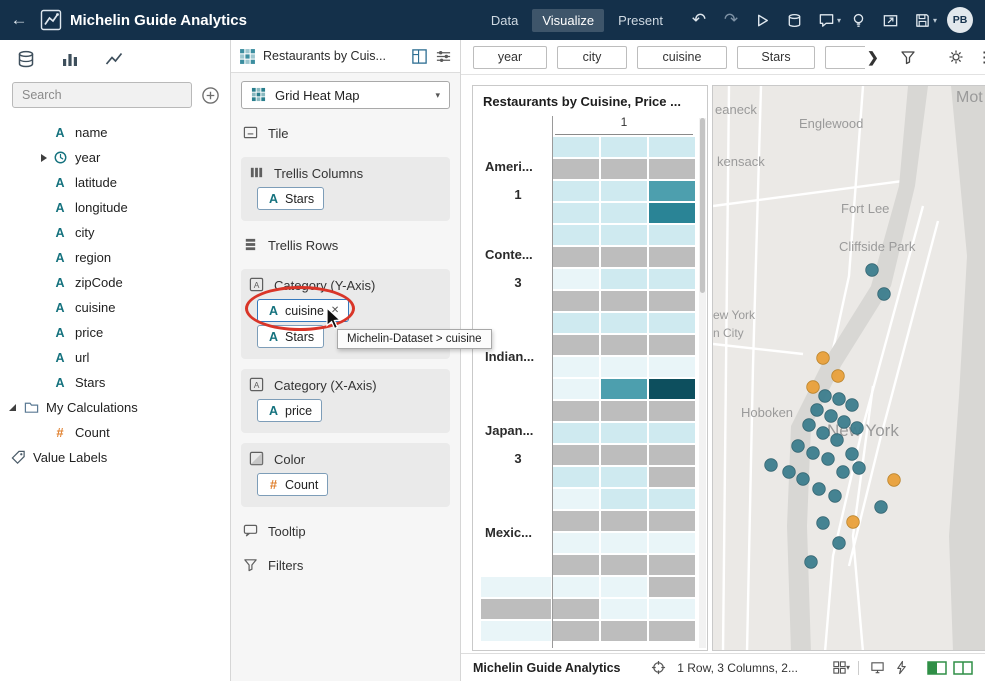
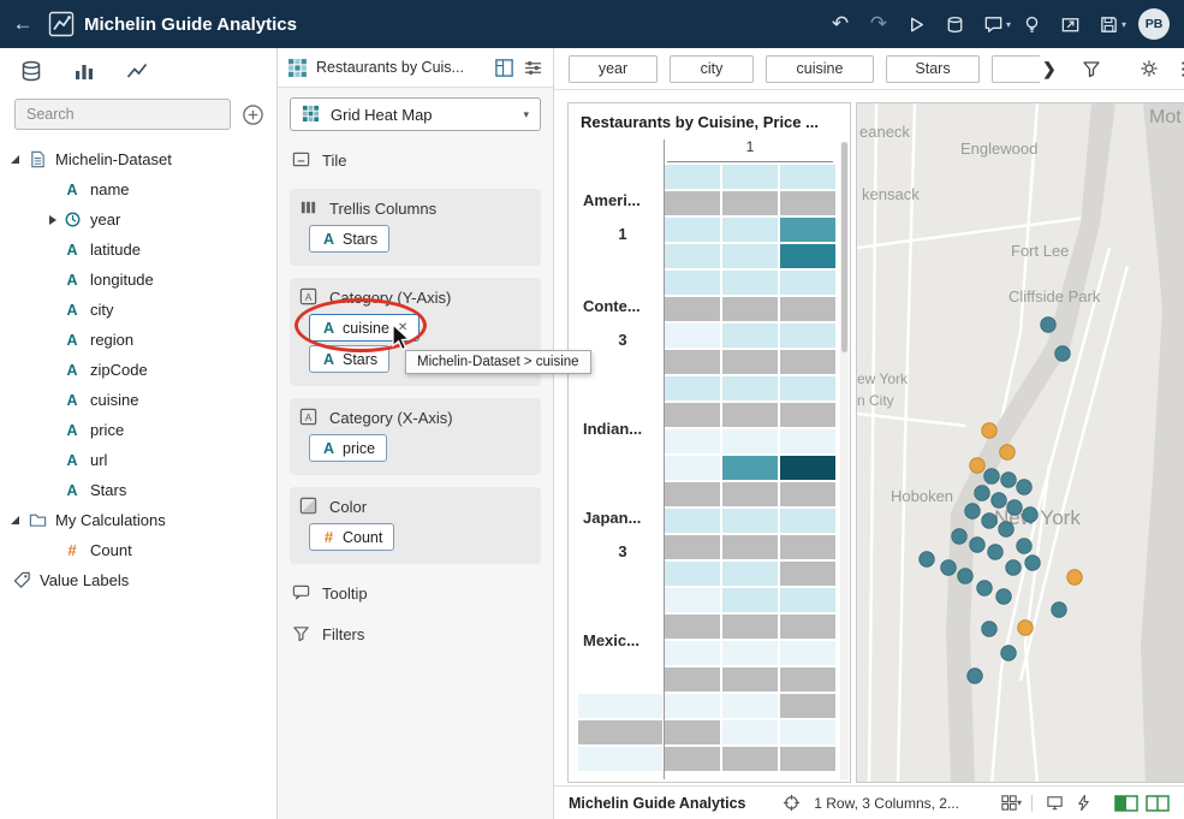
  ←
  Michelin Guide Analytics
- Data
- Visualize
- Present
  ↶
  ↷
  ▾
  ▾
  PB
  Search
+ Michelin-Dataset
  A
  name
  year
  A
  latitude
  A
  longitude
  A
  city
  A
  region
  A
  zipCode
  A
  cuisine
  A
  price
  A
  url
  A
  Stars
  My Calculations
  #
  Count
  Value Labels
  Restaurants by Cuis...
  Grid Heat Map
  ▾
  Tile
  Trellis Columns
  A
  Stars
- Trellis Rows
  A
  Category (Y-Axis)
  A
  cuisine
  ✕
  A
  Stars
  Michelin-Dataset > cuisine
  A
  Category (X-Axis)
  A
  price
  Color
  #
  Count
  Tooltip
  Filters
  year
  city
  cuisine
  Stars
  ❯
  ⋮
  Restaurants by Cuisine, Price ...
  1
  Ameri...
  1
  Conte...
  3
  Indian...
  Japan...
  3
  Mexic...
  Mot
  eaneck
  Englewood
  kensack
  Fort Lee
  Cliffside Park
  ew York
  n City
  Hoboken
  Ne York
  Michelin Guide Analytics
  1 Row, 3 Columns, 2...
  ▾
